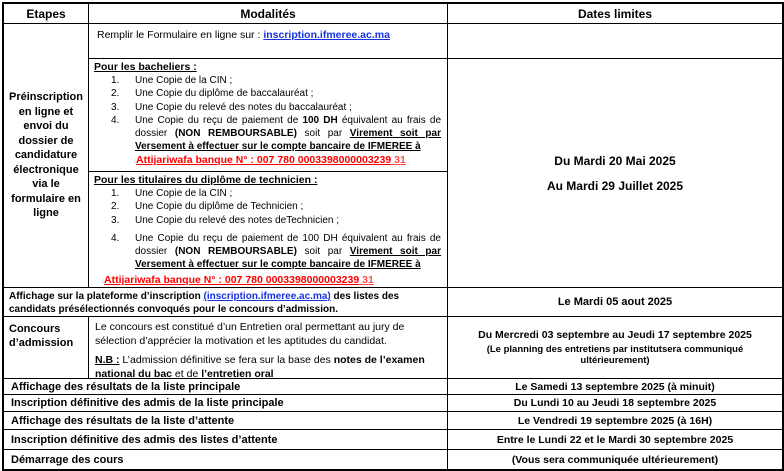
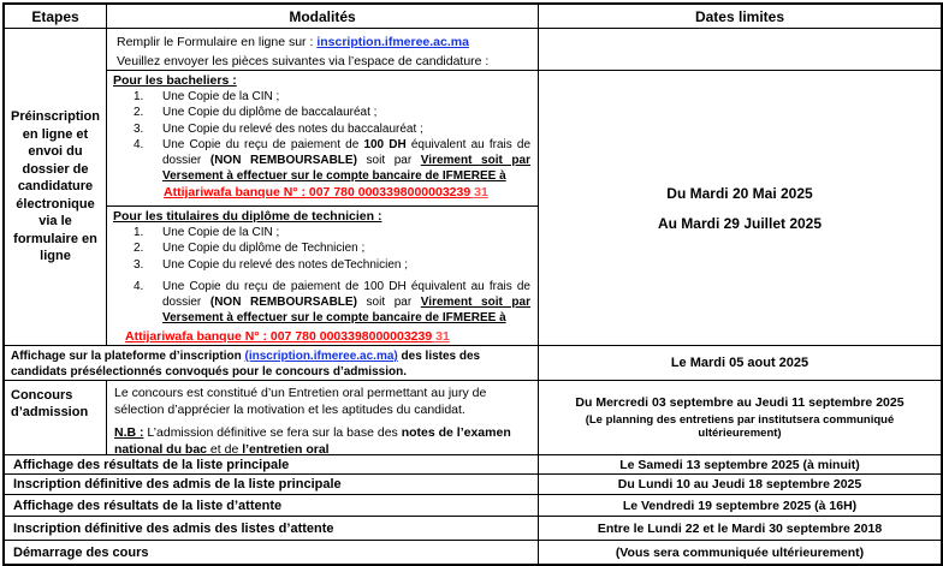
  Etapes
  Modalités
  Dates limites
  Préinscription en ligne et envoi du dossier de candidature électronique via le formulaire en ligne
  Remplir le Formulaire en ligne sur : inscription.ifmeree.ac.ma
+ Veuillez envoyer les pièces suivantes via l’espace de candidature :
  Pour les bacheliers :
  1.
  Une Copie de la CIN ;
  2.
  Une Copie du diplôme de baccalauréat ;
  3.
  Une Copie du relevé des notes du baccalauréat ;
  4.
  Une Copie du reçu de paiement de 100 DH équivalent au frais de dossier (NON REMBOURSABLE) soit par Virement soit par Versement à effectuer sur le compte bancaire de IFMEREE à
  Attijariwafa banque N° : 007 780 0003398000003239 31
  Pour les titulaires du diplôme de technicien :
  1.
  Une Copie de la CIN ;
  2.
  Une Copie du diplôme de Technicien ;
  3.
  Une Copie du relevé des notes deTechnicien ;
  4.
  Une Copie du reçu de paiement de 100 DH équivalent au frais de dossier (NON REMBOURSABLE) soit par Virement soit par Versement à effectuer sur le compte bancaire de IFMEREE à
  Attijariwafa banque N° : 007 780 0003398000003239 31
  Du Mardi 20 Mai 2025
  Au Mardi 29 Juillet 2025
  Affichage sur la plateforme d’inscription (inscription.ifmeree.ac.ma) des listes des candidats présélectionnés convoqués pour le concours d’admission.
  Le Mardi 05 aout 2025
  Concours d’admission
  Le concours est constitué d’un Entretien oral permettant au jury de sélection d’apprécier la motivation et les aptitudes du candidat.
  N.B : L’admission définitive se fera sur la base des notes de l’examen national du bac et de l’entretien oral
- Du Mercredi 03 septembre au Jeudi 17 septembre 2025
+ Du Mercredi 03 septembre au Jeudi 11 septembre 2025
  (Le planning des entretiens par institutsera communiqué ultérieurement)
  Affichage des résultats de la liste principale
  Le Samedi 13 septembre 2025 (à minuit)
  Inscription définitive des admis de la liste principale
  Du Lundi 10 au Jeudi 18 septembre 2025
  Affichage des résultats de la liste d’attente
  Le Vendredi 19 septembre 2025 (à 16H)
  Inscription définitive des admis des listes d’attente
- Entre le Lundi 22 et le Mardi 30 septembre 2025
+ Entre le Lundi 22 et le Mardi 30 septembre 2018
  Démarrage des cours
  (Vous sera communiquée ultérieurement)
